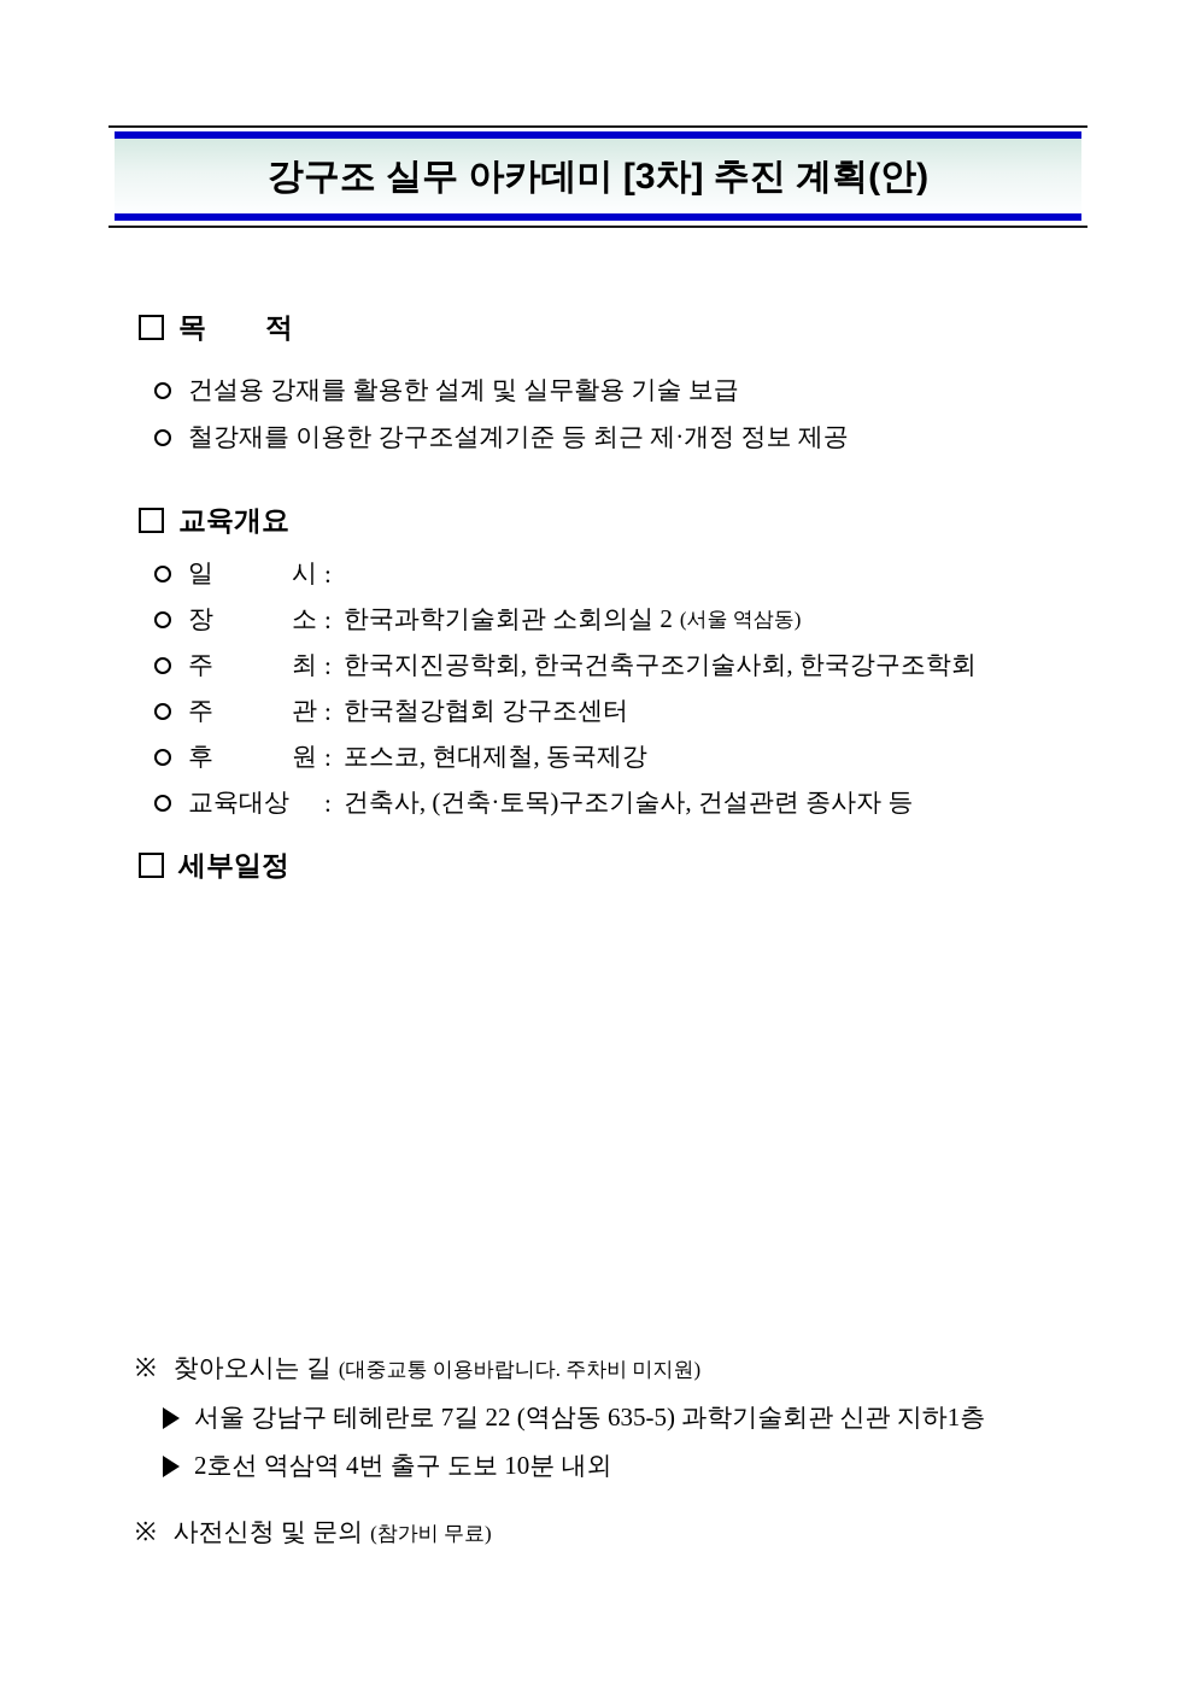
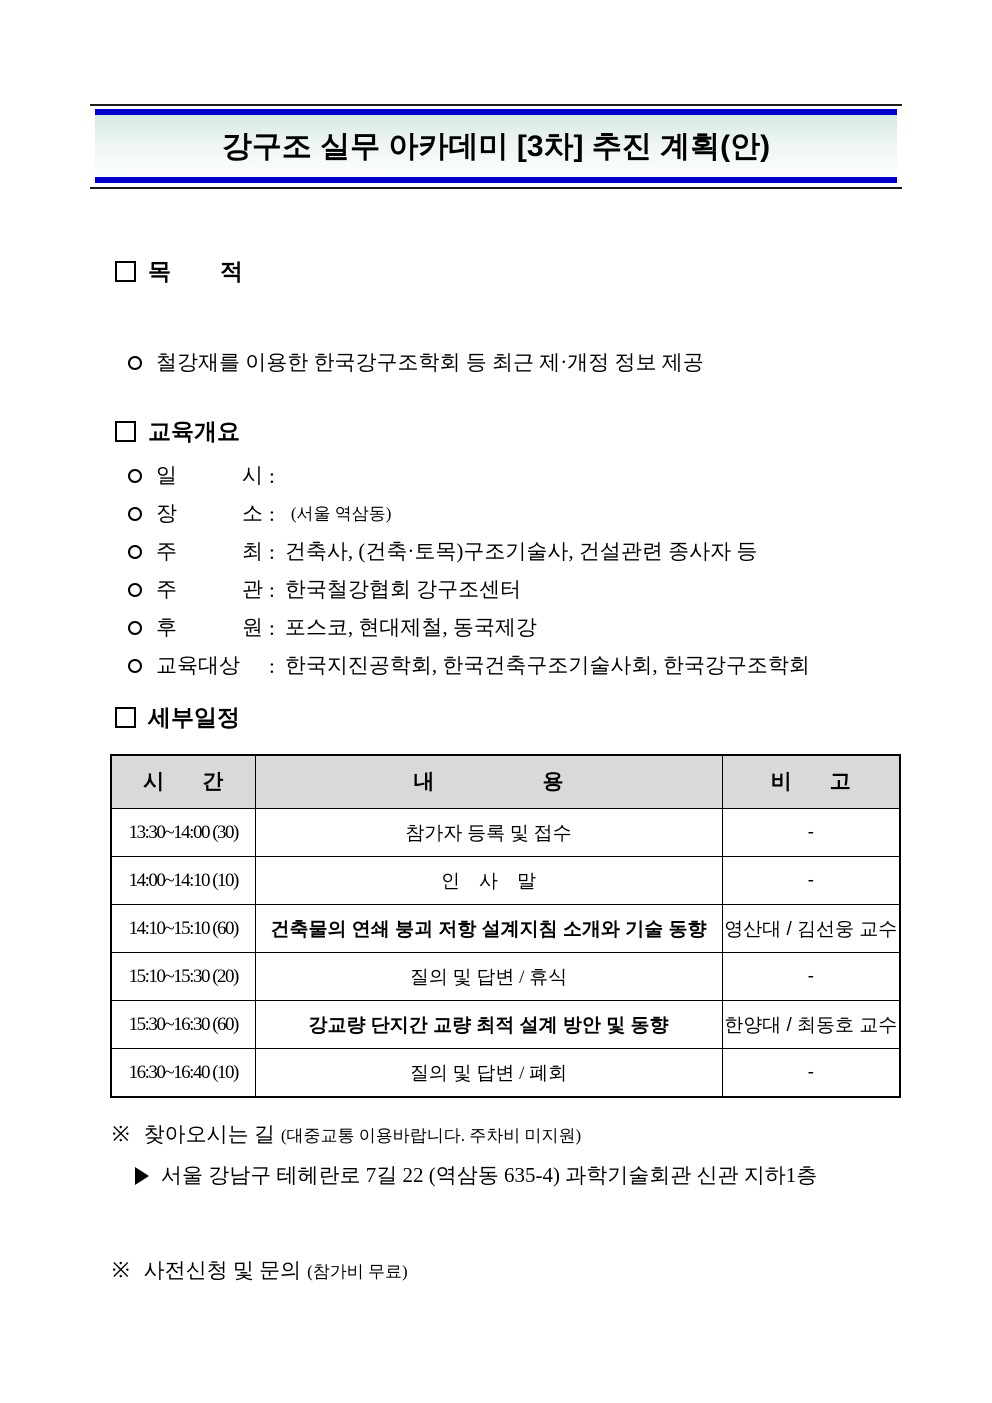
  강구조 실무 아카데미 [3차] 추진 계획(안)
  목 적
- 건설용 강재를 활용한 설계 및 실무활용 기술 보급
- 철강재를 이용한 강구조설계기준 등 최근 제·개정 정보 제공
+ 철강재를 이용한 한국강구조학회 등 최근 제·개정 정보 제공
  교육개요
  일 시
  :
  장 소
  :
- 한국과학기술회관 소회의실 2
  (서울 역삼동)
  주 최
  :
- 한국지진공학회, 한국건축구조기술사회, 한국강구조학회
+ 건축사, (건축·토목)구조기술사, 건설관련 종사자 등
  주 관
  :
  한국철강협회 강구조센터
  후 원
  :
  포스코, 현대제철, 동국제강
  교육대상
  :
- 건축사, (건축·토목)구조기술사, 건설관련 종사자 등
+ 한국지진공학회, 한국건축구조기술사회, 한국강구조학회
  세부일정
+ 시 간	내 용	비 고
+ 13:30~14:00 (30)	참가자 등록 및 접수	-
+ 14:00~14:10 (10)	인 사 말	-
+ 14:10~15:10 (60)	건축물의 연쇄 붕괴 저항 설계지침 소개와 기술 동향	영산대 / 김선웅 교수
+ 15:10~15:30 (20)	질의 및 답변 / 휴식	-
+ 15:30~16:30 (60)	강교량 단지간 교량 최적 설계 방안 및 동향	한양대 / 최동호 교수
+ 16:30~16:40 (10)	질의 및 답변 / 폐회	-
  ※
  찾아오시는 길
  (대중교통 이용바랍니다. 주차비 미지원)
- 서울 강남구 테헤란로 7길 22 (역삼동 635-5) 과학기술회관 신관 지하1층
+ 서울 강남구 테헤란로 7길 22 (역삼동 635-4) 과학기술회관 신관 지하1층
- 2호선 역삼역 4번 출구 도보 10분 내외
  ※
  사전신청 및 문의
  (참가비 무료)
